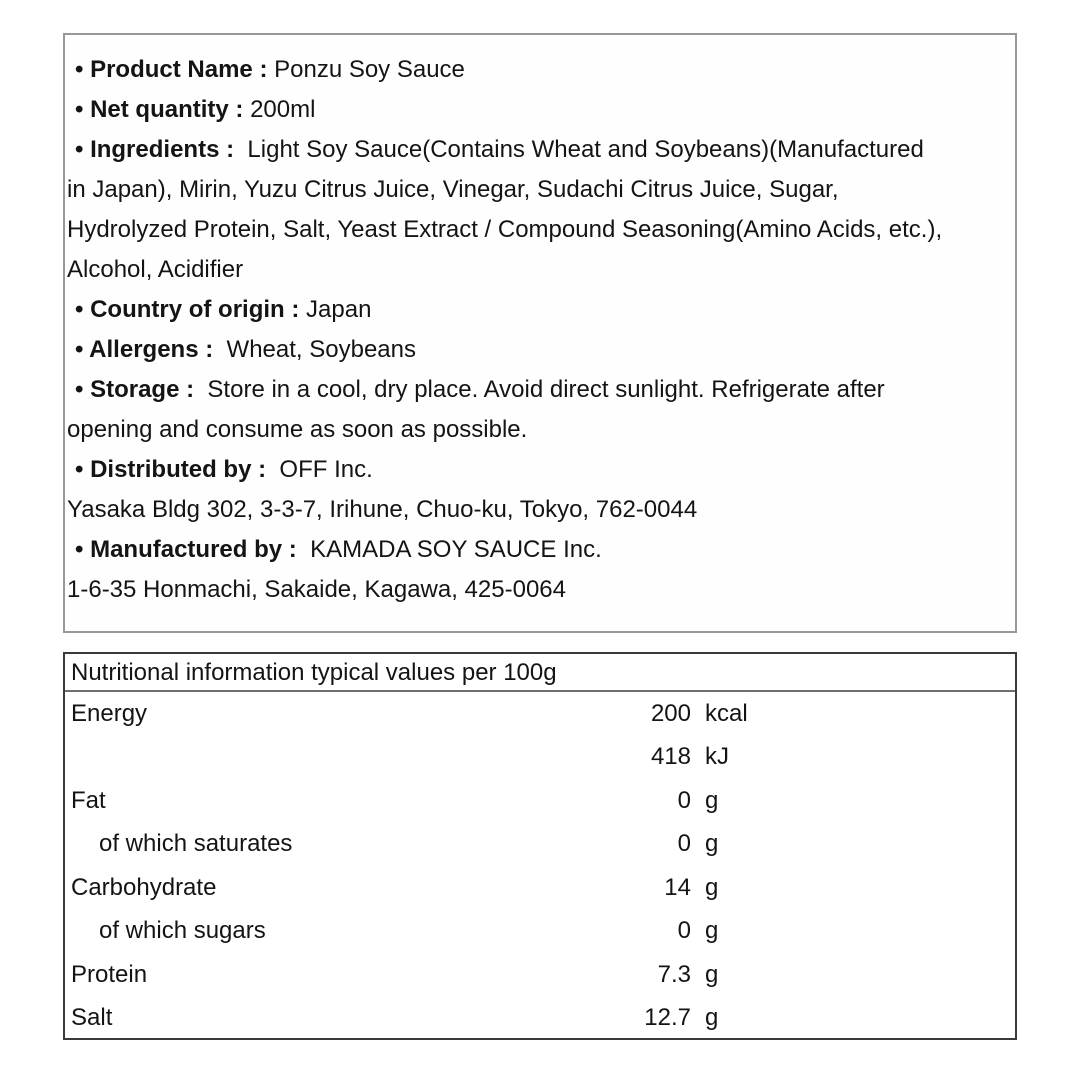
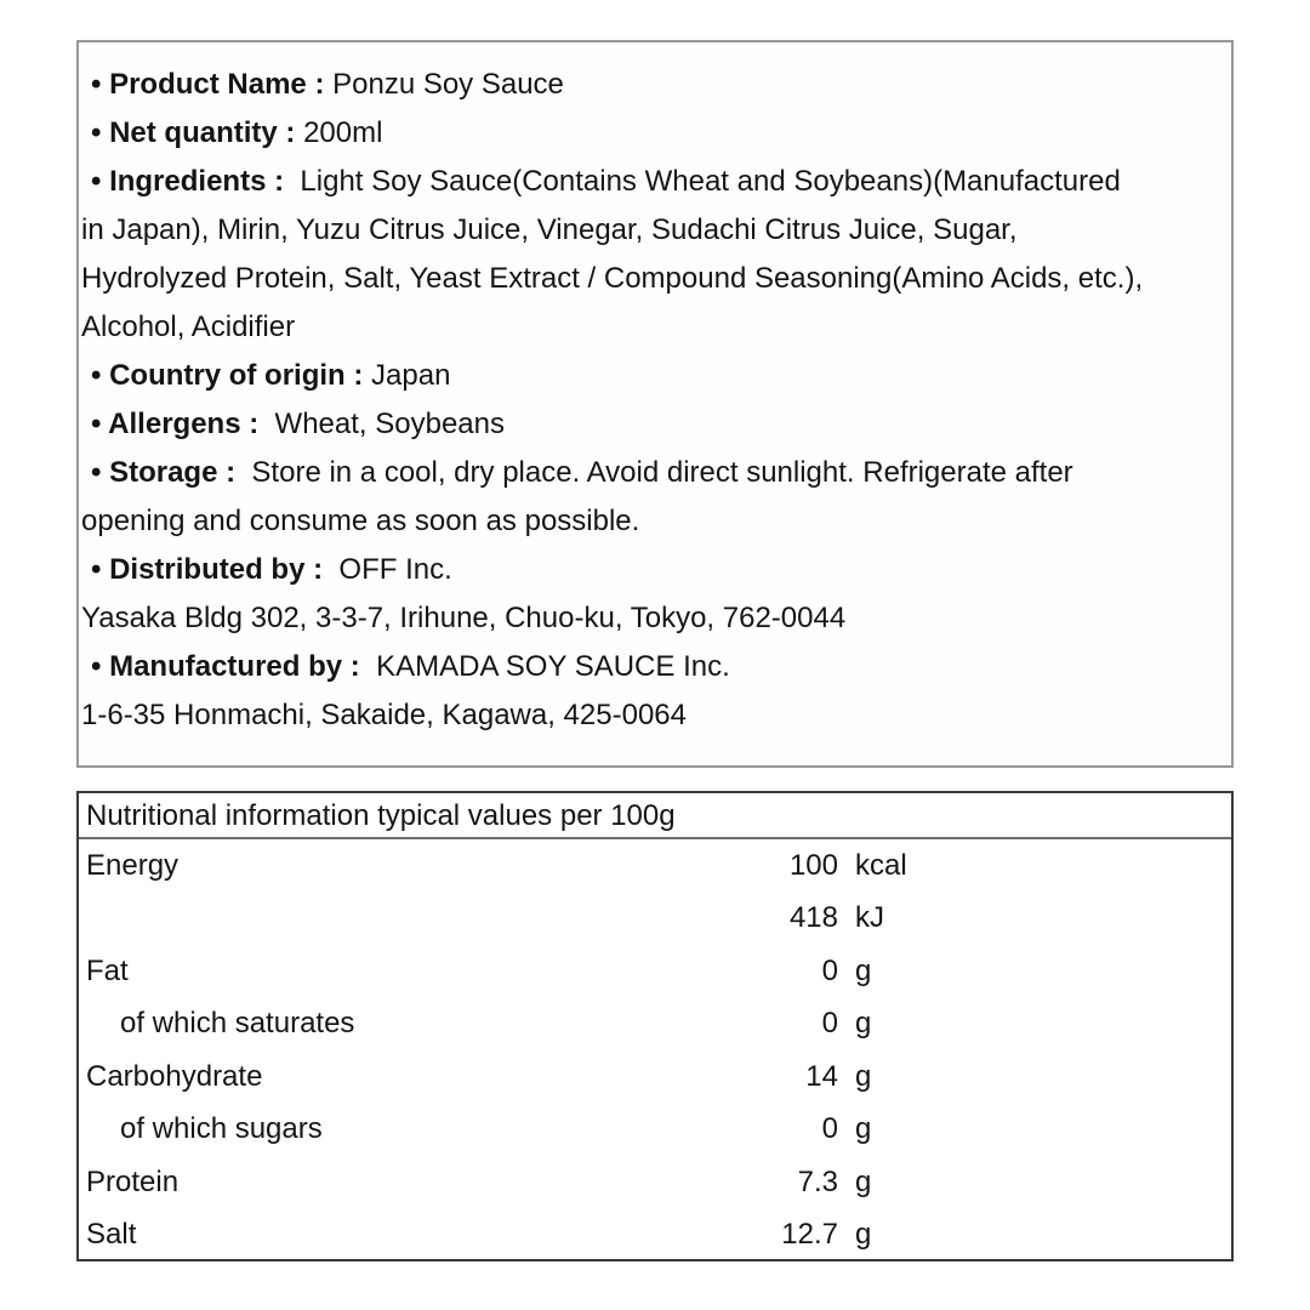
  • Product Name : Ponzu Soy Sauce
  • Net quantity : 200ml
  • Ingredients : Light Soy Sauce(Contains Wheat and Soybeans)(Manufactured
  in Japan), Mirin, Yuzu Citrus Juice, Vinegar, Sudachi Citrus Juice, Sugar,
  Hydrolyzed Protein, Salt, Yeast Extract / Compound Seasoning(Amino Acids, etc.),
  Alcohol, Acidifier
  • Country of origin : Japan
  • Allergens : Wheat, Soybeans
  • Storage : Store in a cool, dry place. Avoid direct sunlight. Refrigerate after
  opening and consume as soon as possible.
  • Distributed by : OFF Inc.
  Yasaka Bldg 302, 3-3-7, Irihune, Chuo-ku, Tokyo, 762-0044
  • Manufactured by : KAMADA SOY SAUCE Inc.
  1-6-35 Honmachi, Sakaide, Kagawa, 425-0064
  Nutritional information typical values per 100g
  Energy
- 200
+ 100
  kcal
  418
  kJ
  Fat
  0
  g
  of which saturates
  0
  g
  Carbohydrate
  14
  g
  of which sugars
  0
  g
  Protein
  7.3
  g
  Salt
  12.7
  g
